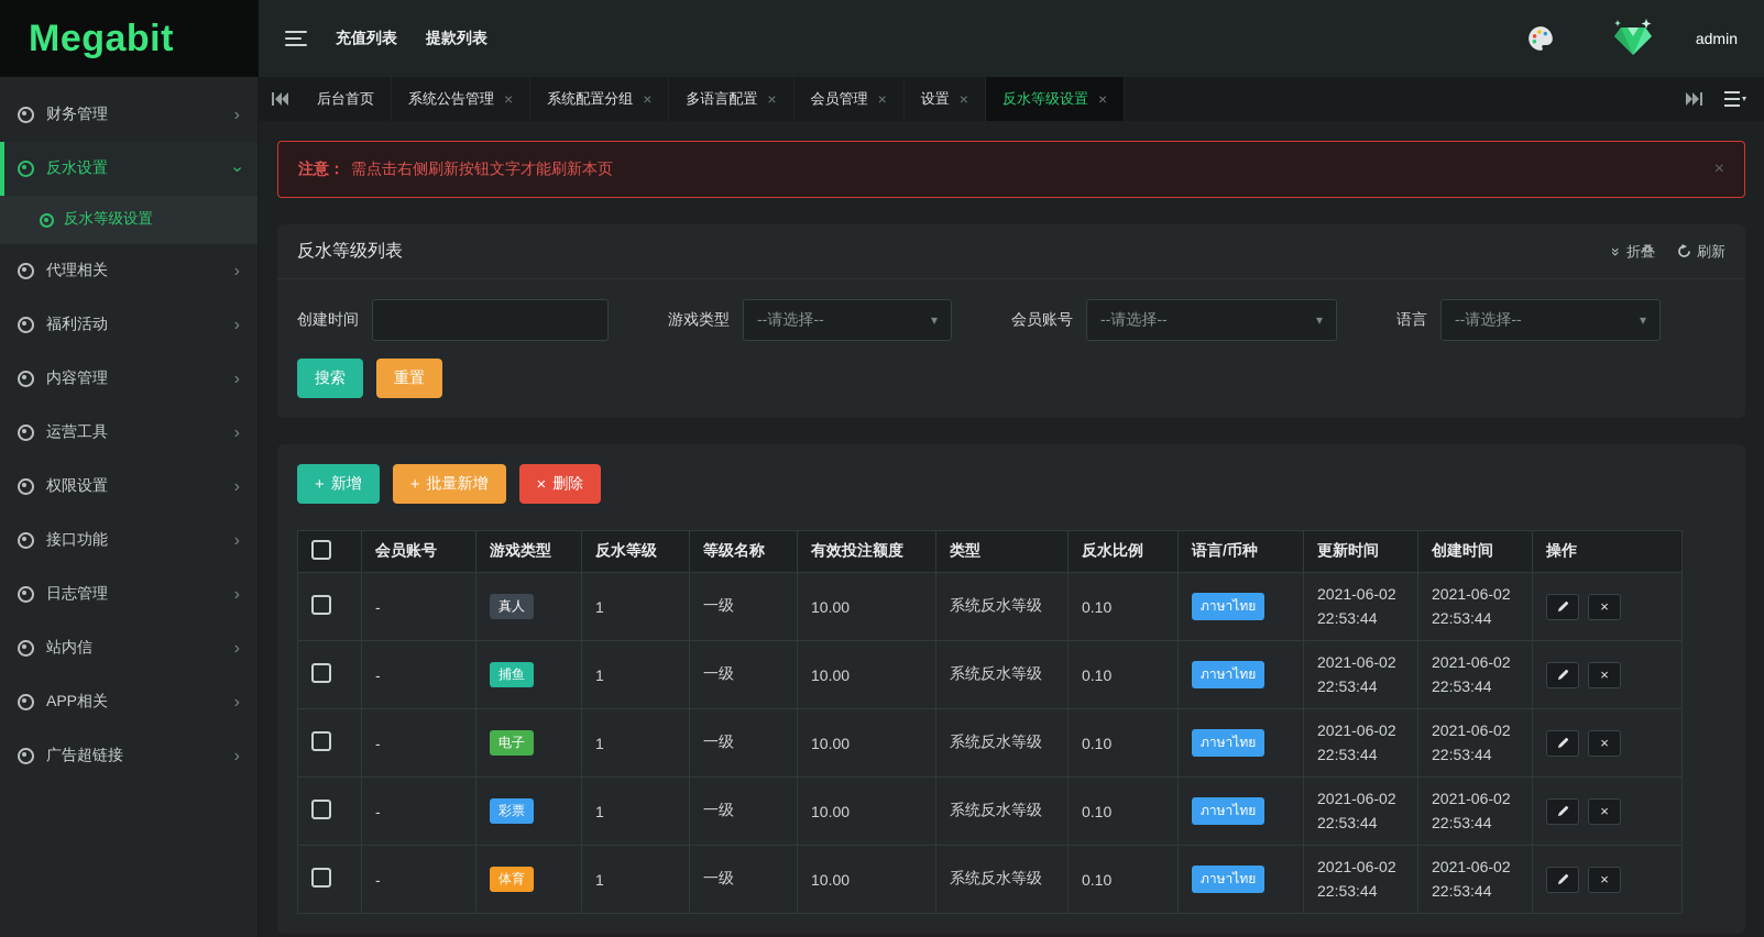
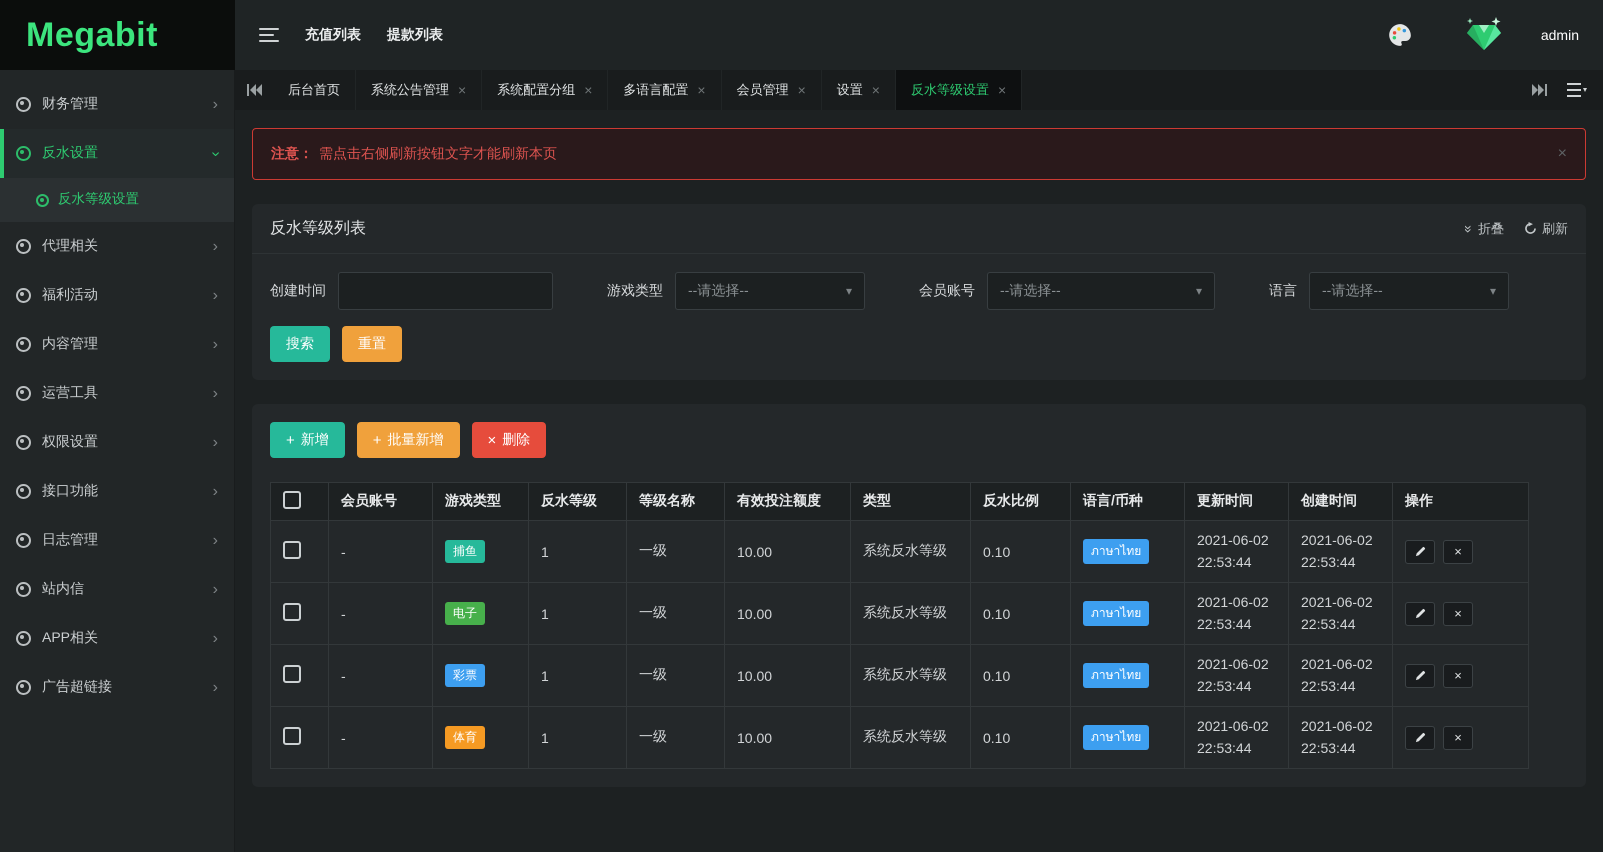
  Megabit
  充值列表
  提款列表
  admin
  财务管理
  ›
  反水设置
  反水等级设置
  代理相关
  ›
  福利活动
  ›
  内容管理
  ›
  运营工具
  ›
  权限设置
  ›
  接口功能
  ›
  日志管理
  ›
  站内信
  ›
  APP相关
  ›
  广告超链接
  ›
  后台首页
  系统公告管理
  ×
  系统配置分组
  ×
  多语言配置
  ×
  会员管理
  ×
  设置
  ×
  反水等级设置
  ×
  注意：
  需点击右侧刷新按钮文字才能刷新本页
  ×
  反水等级列表
  折叠
  刷新
  创建时间
  游戏类型
  --请选择--
  ▾
  会员账号
  --请选择--
  ▾
  语言
  --请选择--
  ▾
  搜索
  重置
  +
  新增
  +
  批量新增
  ×
  删除
  	会员账号	游戏类型	反水等级	等级名称	有效投注额度	类型	反水比例	语言/币种	更新时间	创建时间	操作
- 	-	真人	1	一级	10.00	系统反水等级	0.10	ภาษาไทย	2021-06-02 22:53:44	2021-06-02 22:53:44	×
  	-	捕鱼	1	一级	10.00	系统反水等级	0.10	ภาษาไทย	2021-06-02 22:53:44	2021-06-02 22:53:44	×
  	-	电子	1	一级	10.00	系统反水等级	0.10	ภาษาไทย	2021-06-02 22:53:44	2021-06-02 22:53:44	×
  	-	彩票	1	一级	10.00	系统反水等级	0.10	ภาษาไทย	2021-06-02 22:53:44	2021-06-02 22:53:44	×
  	-	体育	1	一级	10.00	系统反水等级	0.10	ภาษาไทย	2021-06-02 22:53:44	2021-06-02 22:53:44	×
